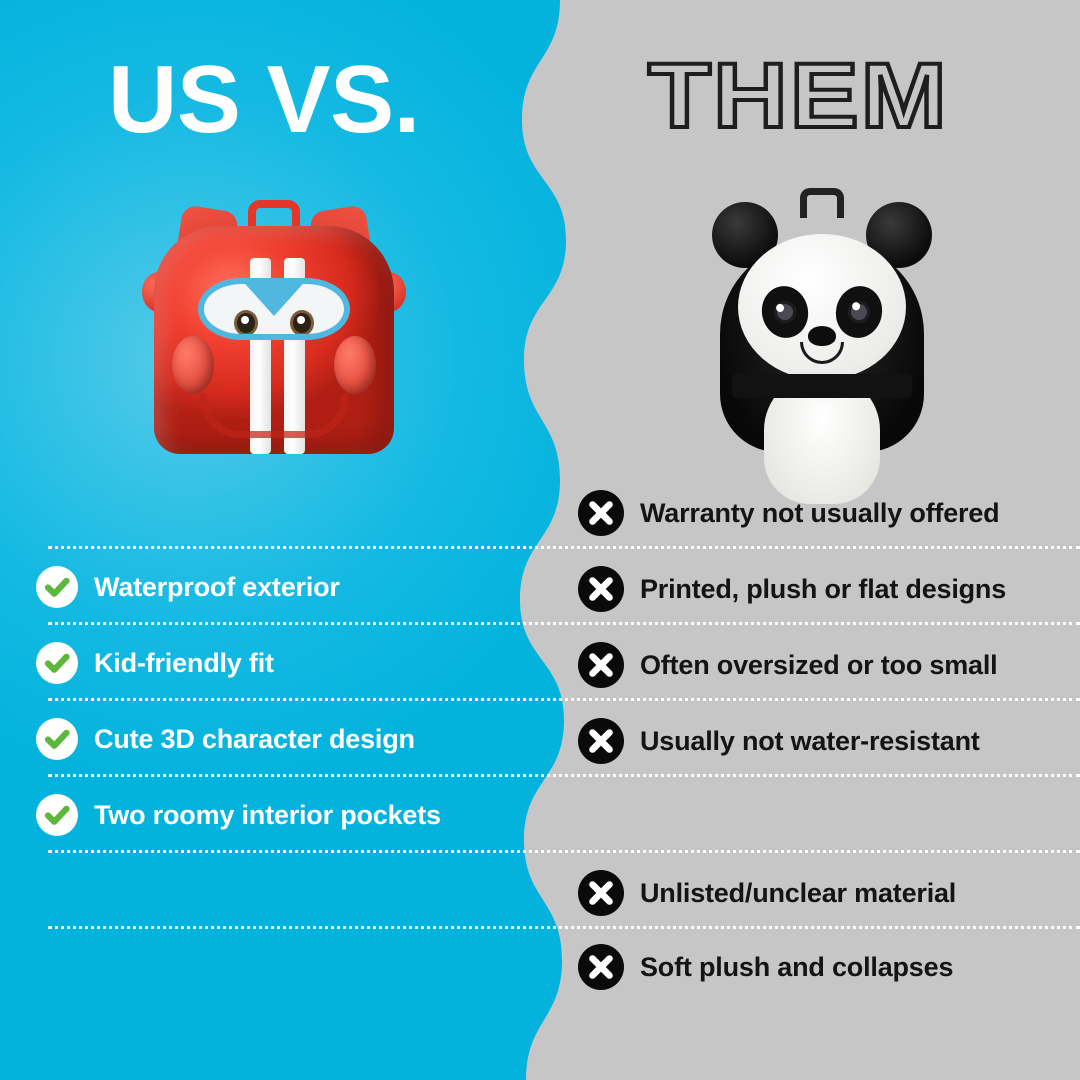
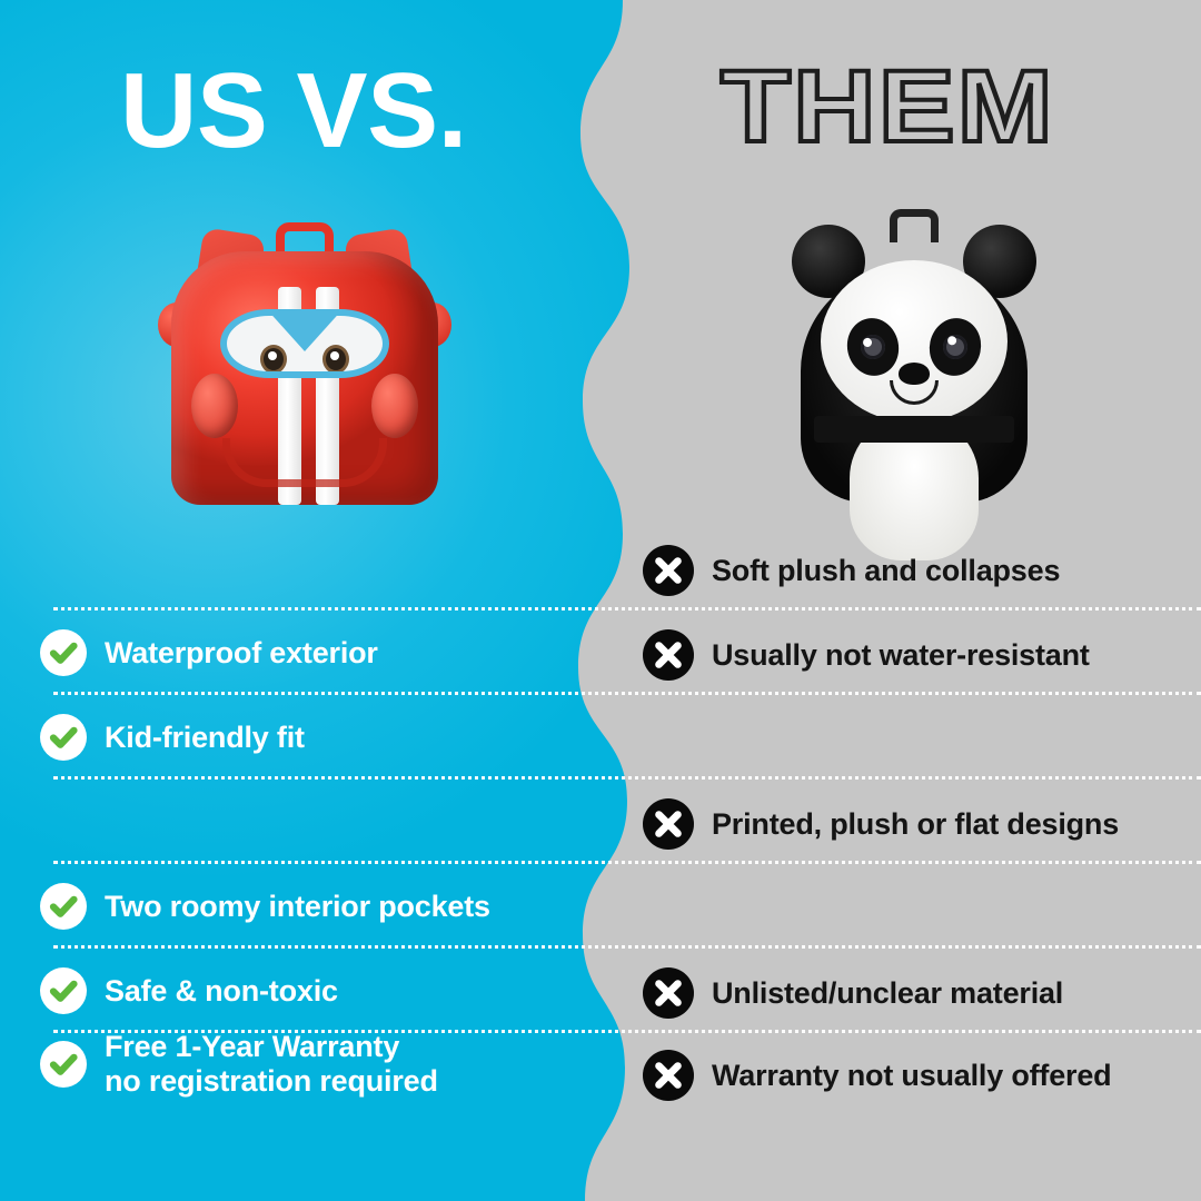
  US VS.
  THEM
  Waterproof exterior
  Kid-friendly fit
- Cute 3D character design
  Two roomy interior pockets
+ Safe & non-toxic
+ Free 1-Year Warranty
+ no registration required
- Warranty not usually offered
+ Soft plush and collapses
- Printed, plush or flat designs
+ Usually not water-resistant
- Often oversized or too small
- Usually not water-resistant
+ Printed, plush or flat designs
  Unlisted/unclear material
- Soft plush and collapses
+ Warranty not usually offered
